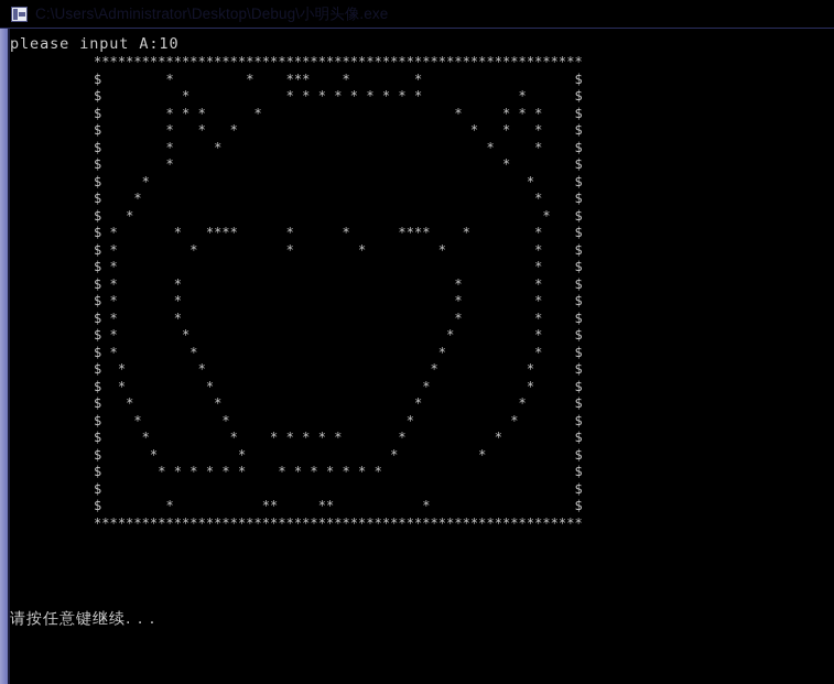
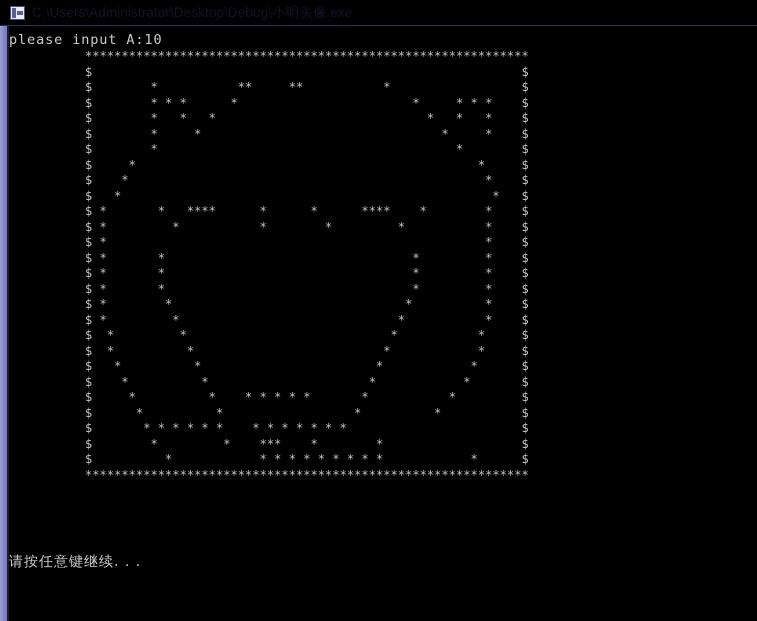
  C:\Users\Administrator\Desktop\Debug\小明头像.exe
  please input A:10
  *************************************************************
- $ * * *** * * $
+ $ $
- $ * * * * * * * * * * * $
+ $ * ** ** * $
  $ * * * * * * * * $
  $ * * * * * * $
  $ * * * * $
  $ * * $
  $ * * $
  $ * * $
  $ * * $
  $ * * **** * * **** * * $
  $ * * * * * * $
  $ * * $
  $ * * * * $
  $ * * * * $
  $ * * * * $
  $ * * * * $
  $ * * * * $
  $ * * * * $
  $ * * * * $
  $ * * * * $
  $ * * * * $
  $ * * * * * * * * * $
  $ * * * * $
  $ * * * * * * * * * * * * * $
- $ $
+ $ * * *** * * $
- $ * ** ** * $
+ $ * * * * * * * * * * * $
  *************************************************************
  请按任意键继续. . .
